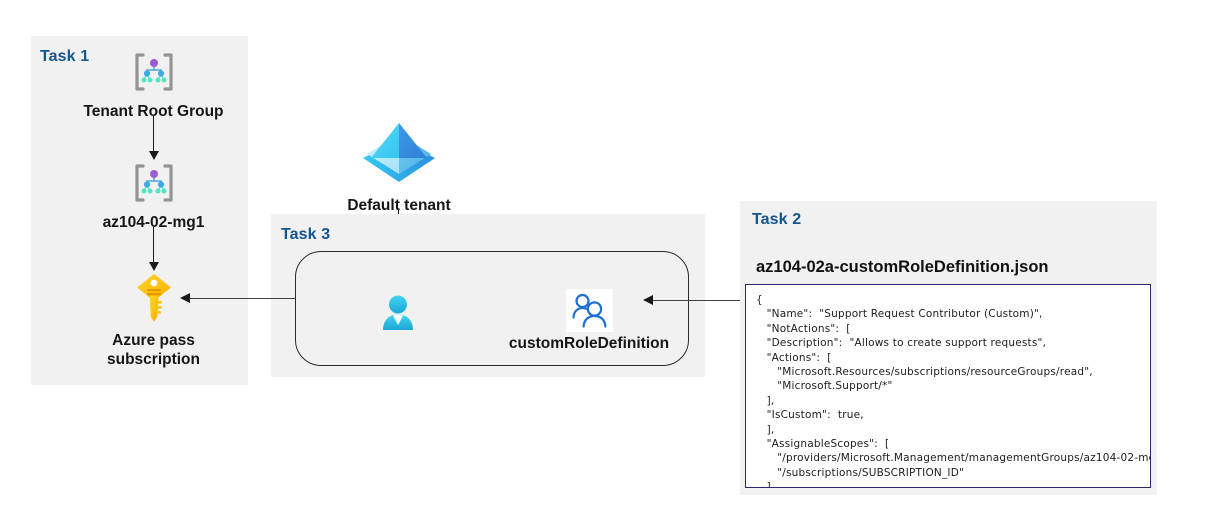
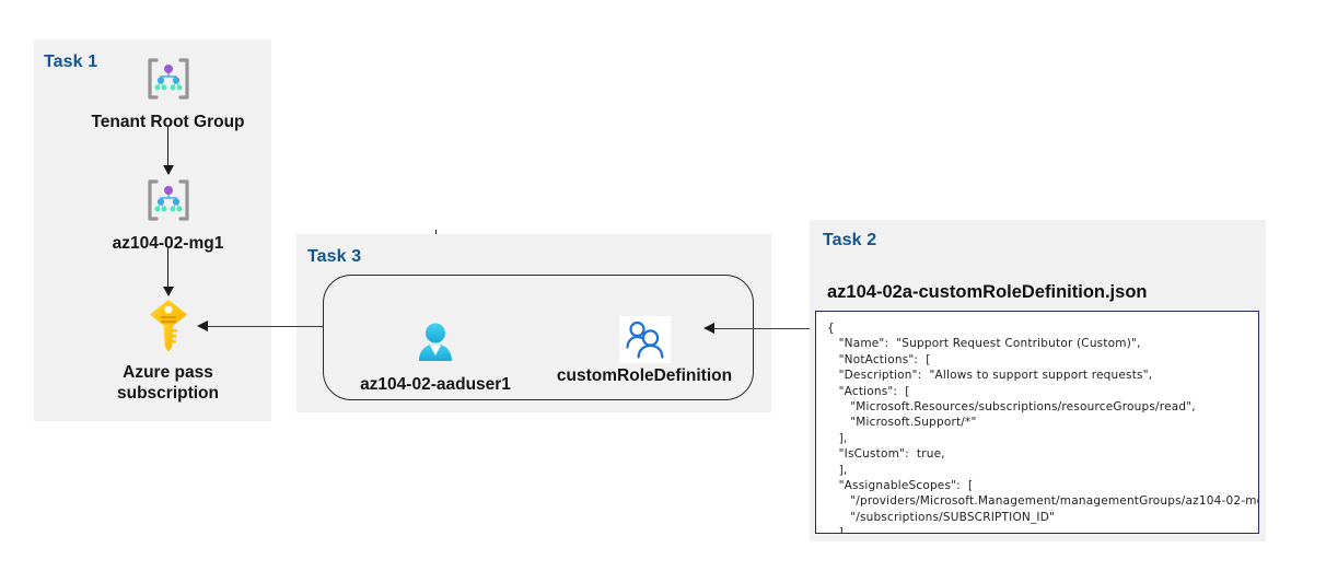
  Task 1
  Tenant Root Group
  az104-02-mg1
  Azure pass
  subscription
- Default tenant
  Task 3
+ az104-02-aaduser1
  customRoleDefinition
  Task 2
  az104-02a-customRoleDefinition.json
  {
  "Name": "Support Request Contributor (Custom)",
  "NotActions": [
- "Description": "Allows to create support requests",
+ "Description": "Allows to support support requests",
  "Actions": [
  "Microsoft.Resources/subscriptions/resourceGroups/read",
  "Microsoft.Support/*"
  ],
  "IsCustom": true,
  ],
  "AssignableScopes": [
  "/providers/Microsoft.Management/managementGroups/az104-02-m
  "/subscriptions/SUBSCRIPTION_ID"
  ]
